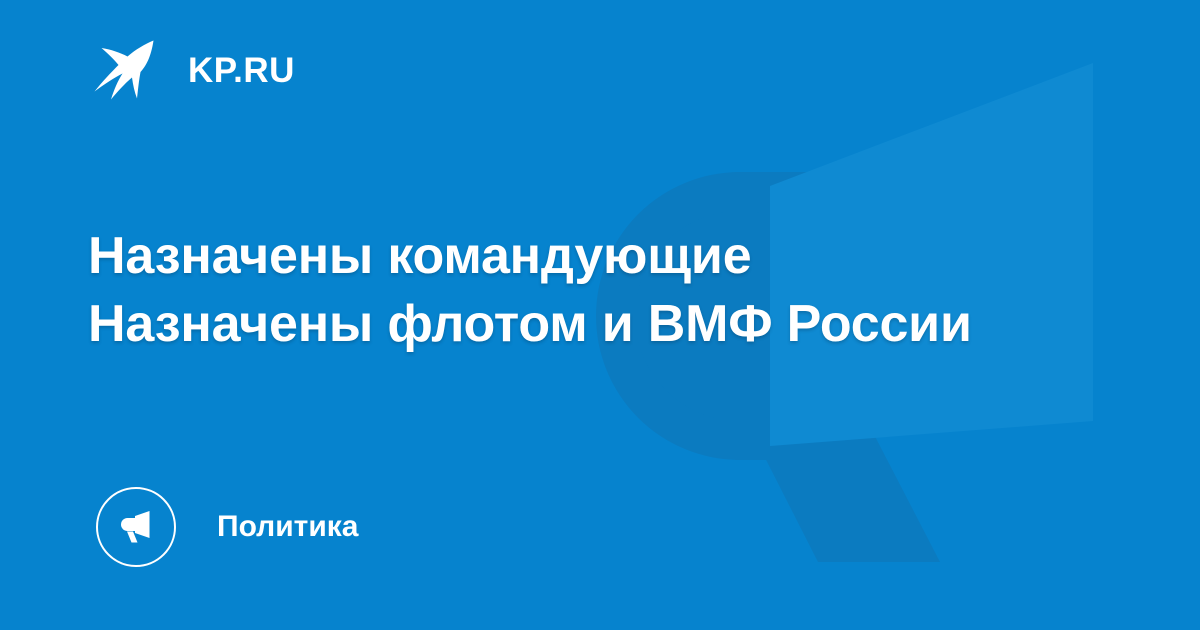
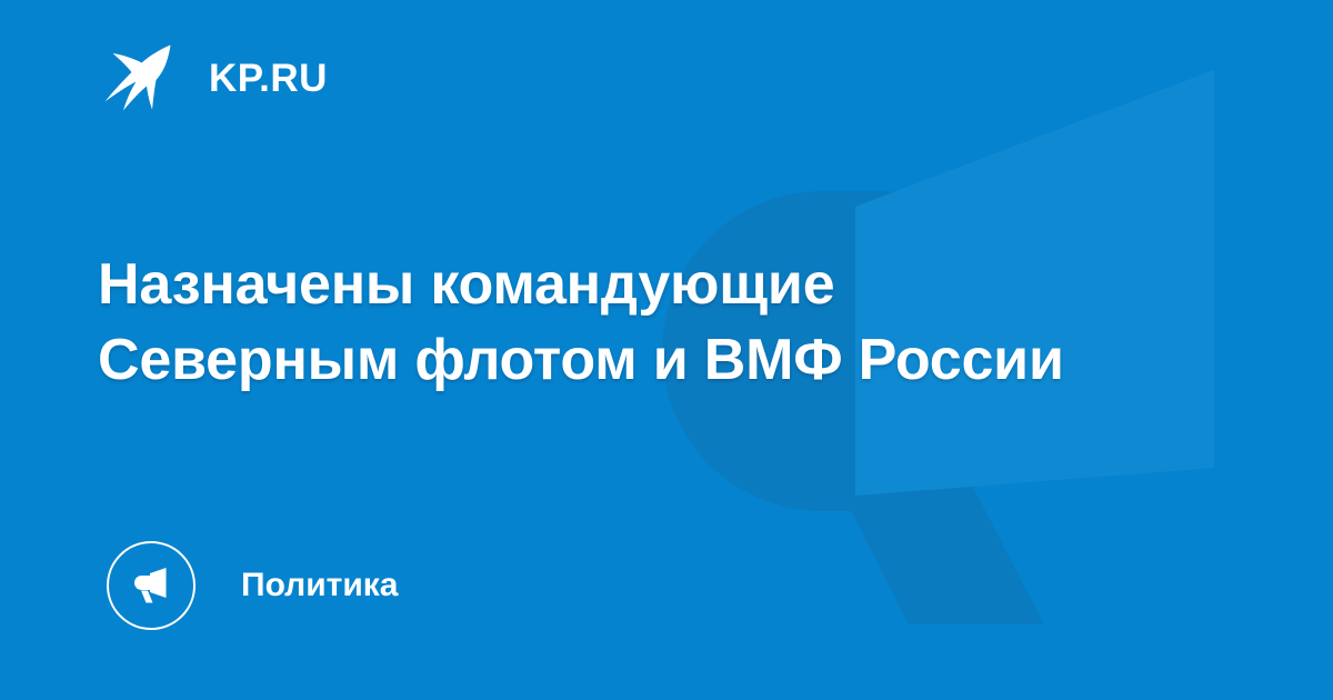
  KP.RU
  Назначены командующие
- Назначены флотом и ВМФ России
+ Северным флотом и ВМФ России
  Политика
